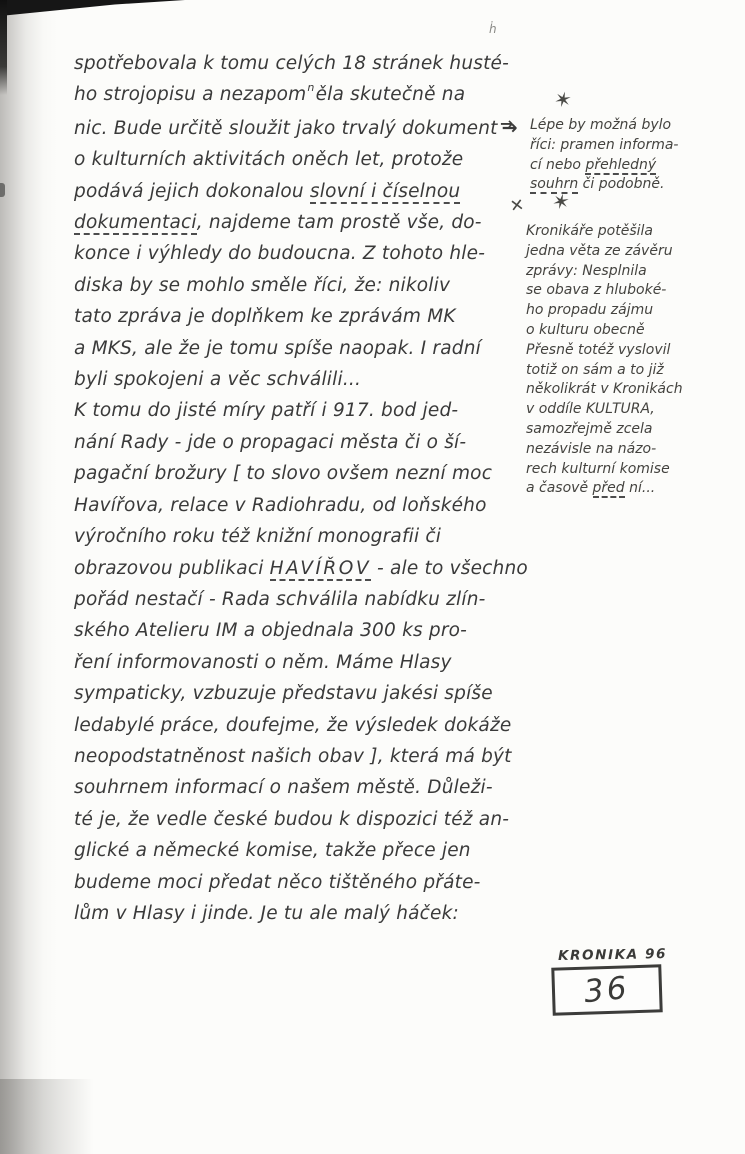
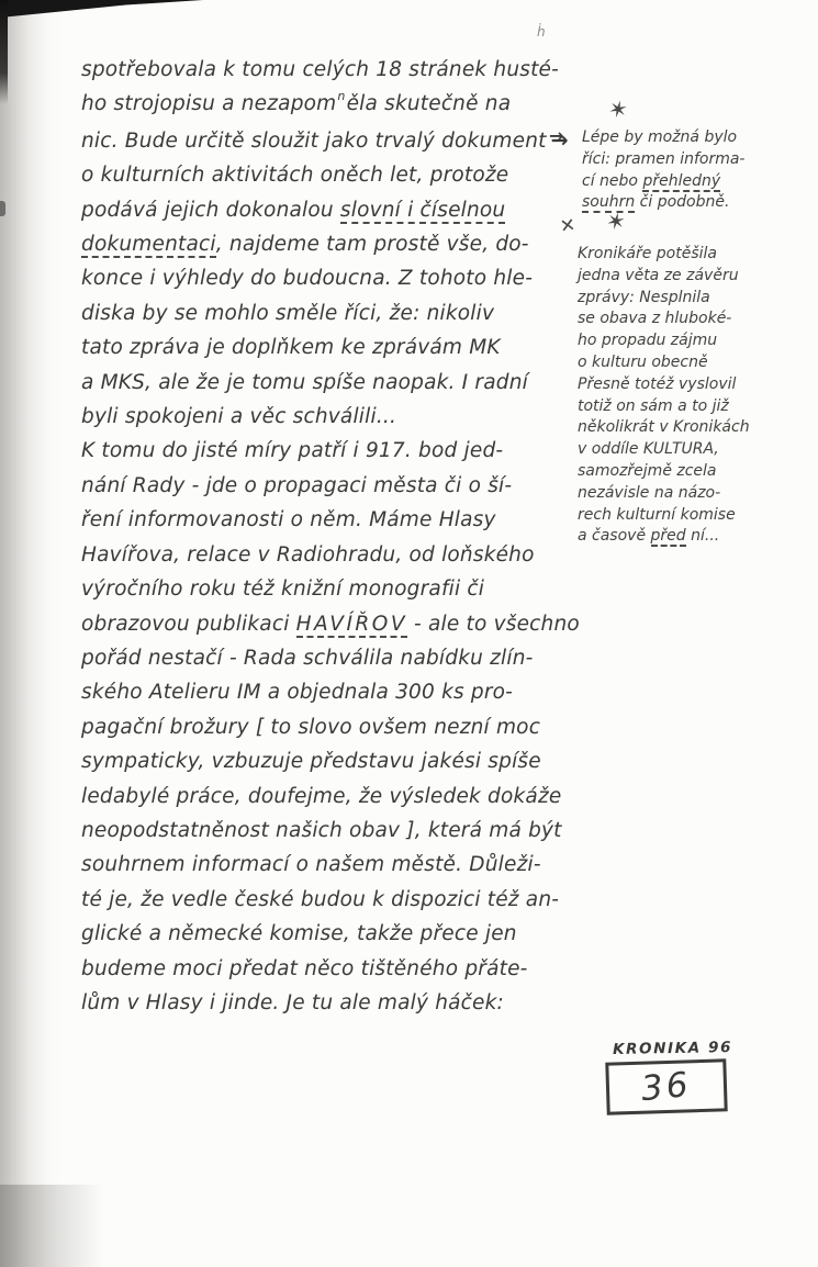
  ḣ
  spotřebovala k tomu celých 18 stránek husté-
  ho strojopisu a nezapomněla skutečně na
  nic. Bude určitě sloužit jako trvalý dokument →
  o kulturních aktivitách oněch let, protože
  podává jejich dokonalou slovní i číselnou
  dokumentaci, najdeme tam prostě vše, do-
  konce i výhledy do budoucna. Z tohoto hle-
  diska by se mohlo směle říci, že: nikoliv
  tato zpráva je doplňkem ke zprávám MK
  a MKS, ale že je tomu spíše naopak. I radní
  byli spokojeni a věc schválili...
  K tomu do jisté míry patří i 917. bod jed-
  nání Rady - jde o propagaci města či o ší-
- pagační brožury [ to slovo ovšem nezní moc
+ ření informovanosti o něm. Máme Hlasy
  Havířova, relace v Radiohradu, od loňského
  výročního roku též knižní monografii či
  obrazovou publikaci HAVÍŘOV - ale to všechno
  pořád nestačí - Rada schválila nabídku zlín-
  ského Atelieru IM a objednala 300 ks pro-
- ření informovanosti o něm. Máme Hlasy
+ pagační brožury [ to slovo ovšem nezní moc
  sympaticky, vzbuzuje představu jakési spíše
  ledabylé práce, doufejme, že výsledek dokáže
  neopodstatněnost našich obav ], která má být
  souhrnem informací o našem městě. Důleži-
  té je, že vedle české budou k dispozici též an-
  glické a německé komise, takže přece jen
  budeme moci předat něco tištěného přáte-
  lům v Hlasy i jinde. Je tu ale malý háček:
  →
  Lépe by možná bylo
  říci: pramen informa-
  cí nebo přehledný
  souhrn či podobně.
  Kronikáře potěšila
  jedna věta ze závěru
  zprávy: Nesplnila
  se obava z hluboké-
  ho propadu zájmu
  o kulturu obecně
  Přesně totéž vyslovil
  totiž on sám a to již
  několikrát v Kronikách
  v oddíle KULTURA,
  samozřejmě zcela
  nezávisle na názo-
  rech kulturní komise
  a časově před ní...
  KRONIKA 96
